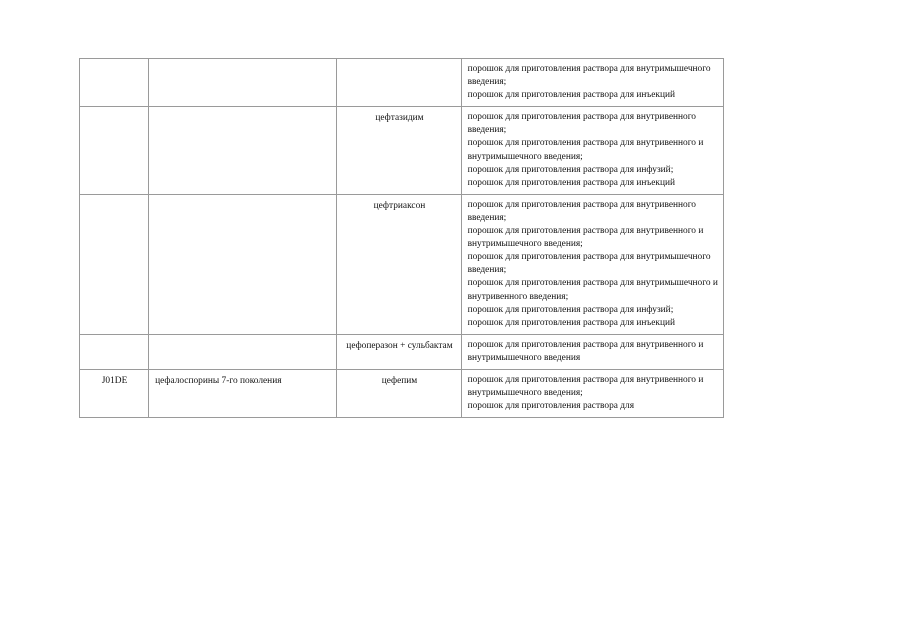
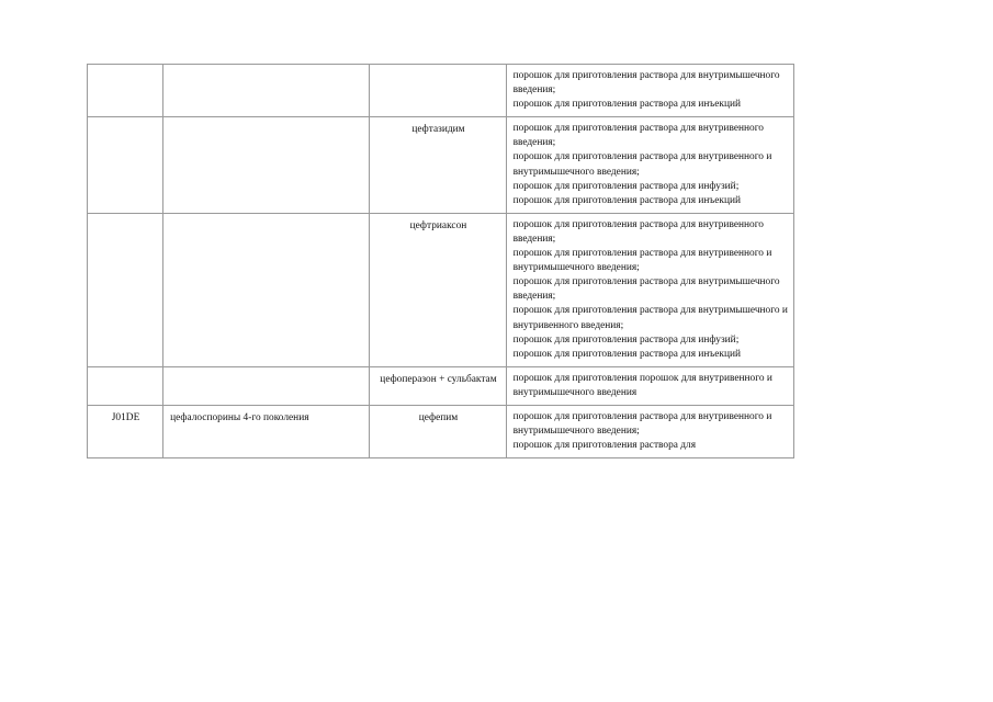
  			порошок для приготовления раствора для внутримышечного введения; порошок для приготовления раствора для инъекций
  		цефтазидим	порошок для приготовления раствора для внутривенного введения; порошок для приготовления раствора для внутривенного и внутримышечного введения; порошок для приготовления раствора для инфузий; порошок для приготовления раствора для инъекций
  		цефтриаксон	порошок для приготовления раствора для внутривенного введения; порошок для приготовления раствора для внутривенного и внутримышечного введения; порошок для приготовления раствора для внутримышечного введения; порошок для приготовления раствора для внутримышечного и внутривенного введения; порошок для приготовления раствора для инфузий; порошок для приготовления раствора для инъекций
- 		цефоперазон + сульбактам	порошок для приготовления раствора для внутривенного и внутримышечного введения
+ 		цефоперазон + сульбактам	порошок для приготовления порошок для внутривенного и внутримышечного введения
- J01DE	цефалоспорины 7-го поколения	цефепим	порошок для приготовления раствора для внутривенного и внутримышечного введения; порошок для приготовления раствора для
+ J01DE	цефалоспорины 4-го поколения	цефепим	порошок для приготовления раствора для внутривенного и внутримышечного введения; порошок для приготовления раствора для
